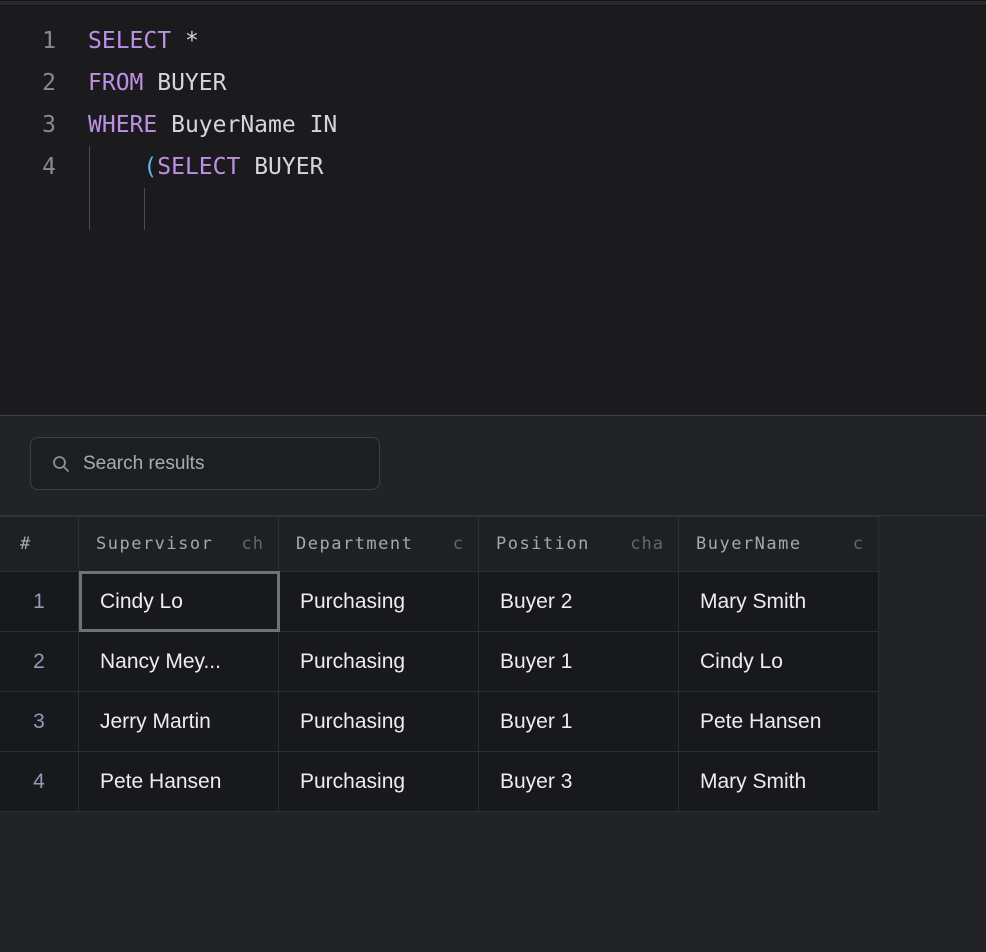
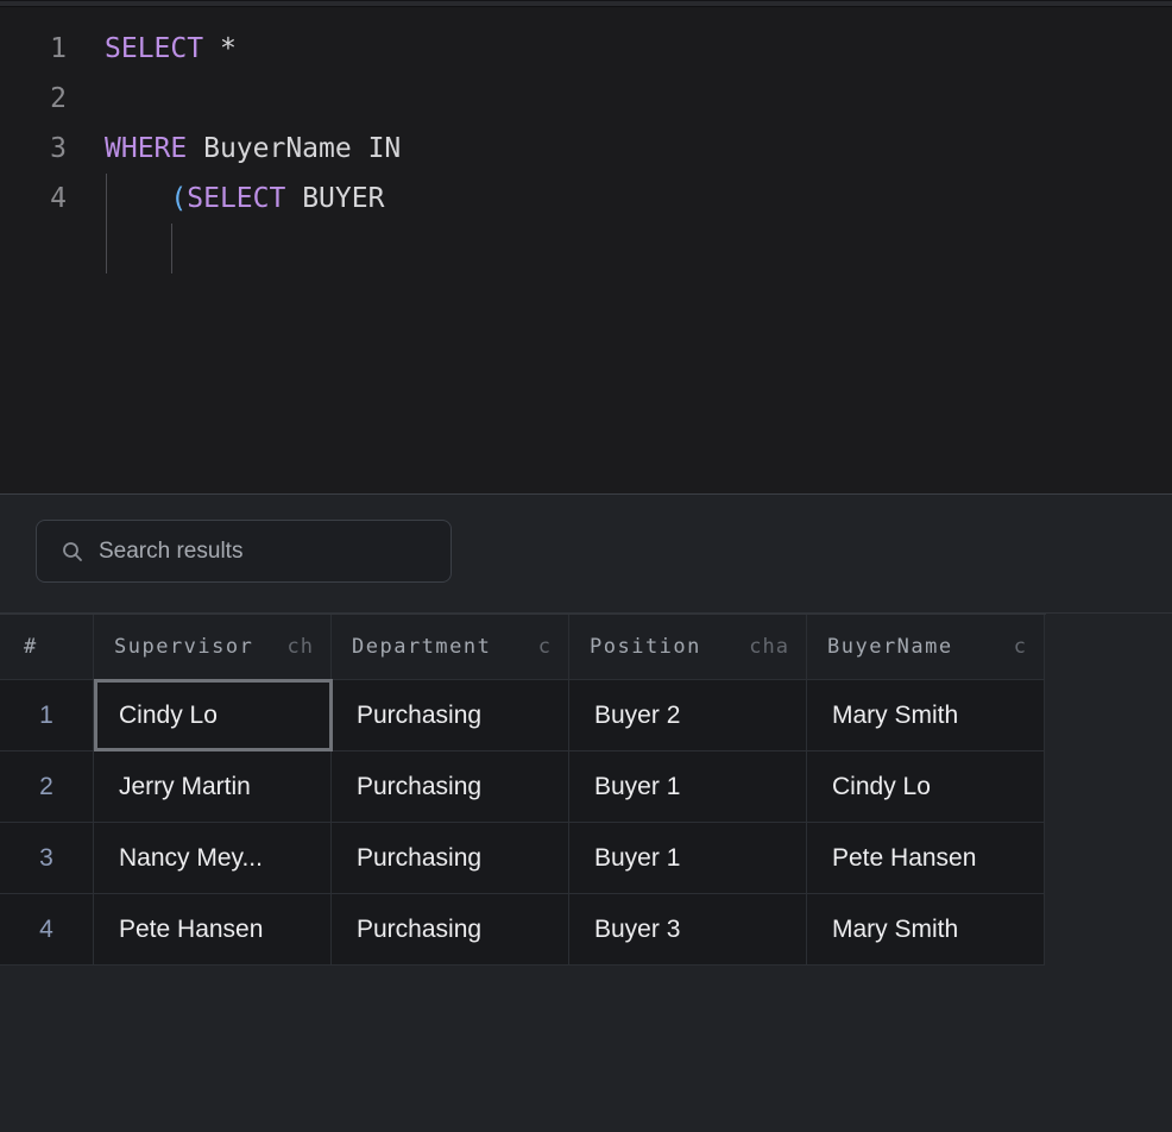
  1
  SELECT *
  2
- FROM BUYER
  3
  WHERE BuyerName IN
  4
  (SELECT BUYER
  Search results
  #
  Supervisor
  ch
  Department
  c
  Position
  cha
  BuyerName
  c
  1
  Cindy Lo
  Purchasing
  Buyer 2
  Mary Smith
  2
- Nancy Mey...
+ Jerry Martin
  Purchasing
  Buyer 1
  Cindy Lo
  3
- Jerry Martin
+ Nancy Mey...
  Purchasing
  Buyer 1
  Pete Hansen
  4
  Pete Hansen
  Purchasing
  Buyer 3
  Mary Smith
